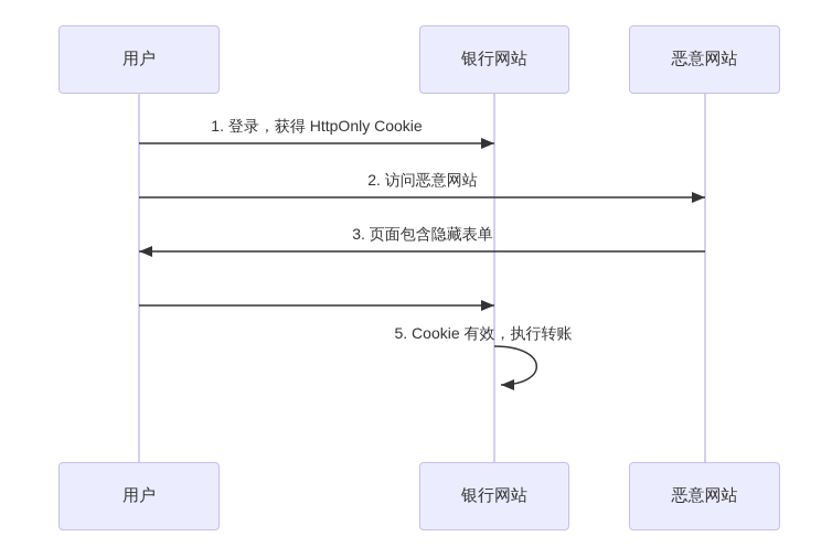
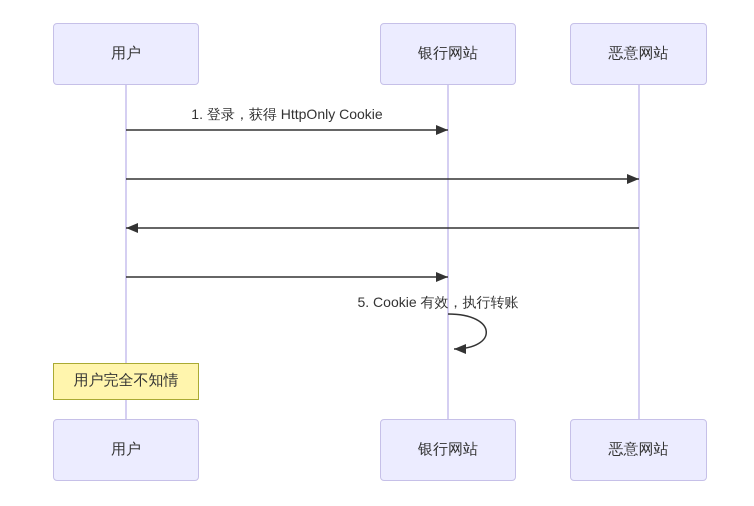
  用户
  银行网站
  恶意网站
  1. 登录，获得 HttpOnly Cookie
- 2. 访问恶意网站
- 3. 页面包含隐藏表单
  5. Cookie 有效，执行转账
+ 用户完全不知情
  用户
  银行网站
  恶意网站
